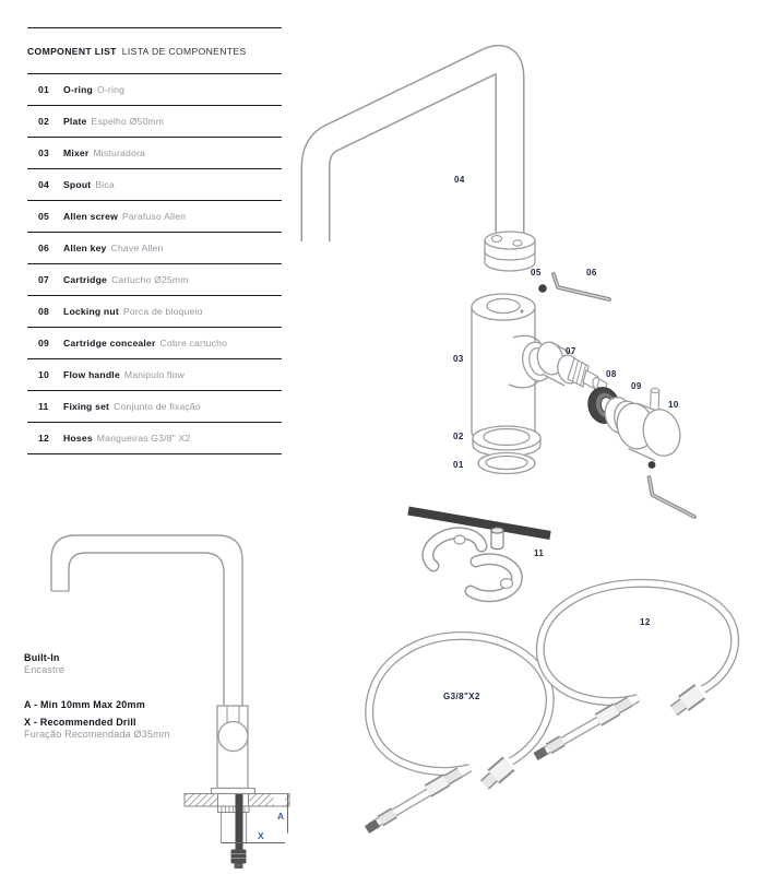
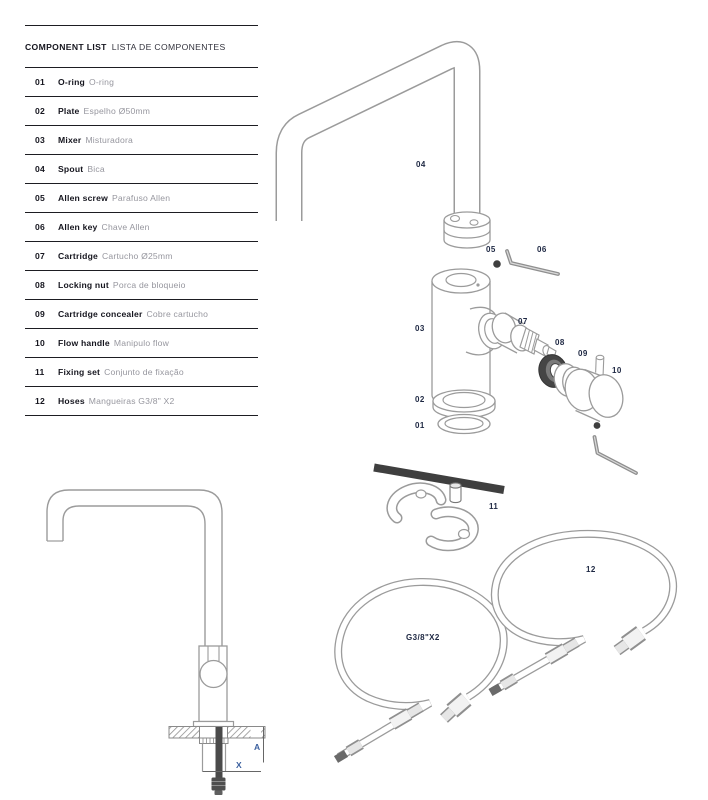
  COMPONENT LIST
  LISTA DE COMPONENTES
  01
  O-ring
  O-ring
  02
  Plate
  Espelho Ø50mm
  03
  Mixer
  Misturadora
  04
  Spout
  Bica
  05
  Allen screw
  Parafuso Allen
  06
  Allen key
  Chave Allen
  07
  Cartridge
  Cartucho Ø25mm
  08
  Locking nut
  Porca de bloqueio
  09
  Cartridge concealer
  Cobre cartucho
  10
  Flow handle
  Manipulo flow
  11
  Fixing set
  Conjunto de fixação
  12
  Hoses
  Mangueiras G3/8" X2
- Built-In
- Encastre
- A - Min 10mm Max 20mm
- X - Recommended Drill
- Furação Recomendada Ø35mm
  04
  05
  06
  03
  07
  08
  09
  10
  02
  01
  11
  12
  G3/8"X2
  A
  X
